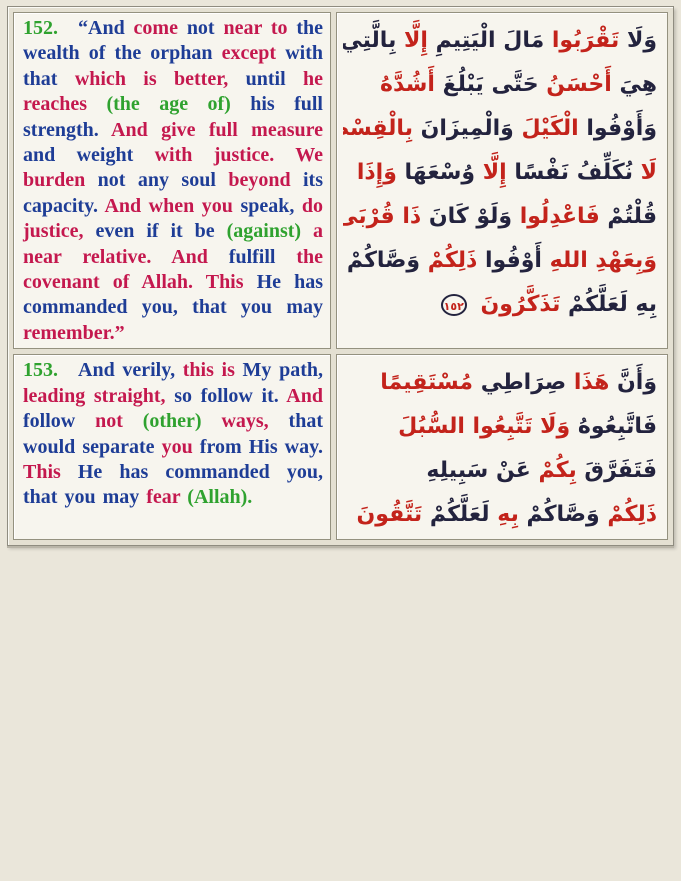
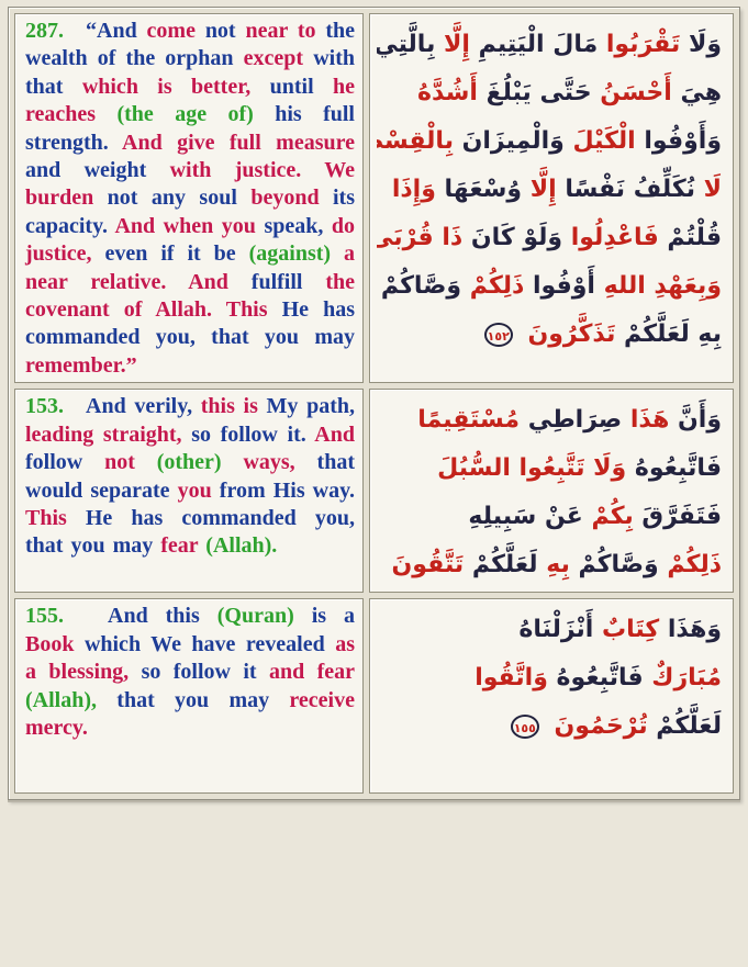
- 152. “And come not near to the wealth of the orphan except with that which is better, until he reaches (the age of) his full strength. And give full measure and weight with justice. We burden not any soul beyond its capacity. And when you speak, do justice, even if it be (against) a near relative. And fulfill the covenant of Allah. This He has commanded you, that you may remember.”	وَلَا تَقْرَبُوا مَالَ الْيَتِيمِ إِلَّا بِالَّتِيهِيَ أَحْسَنُ حَتَّى يَبْلُغَ أَشُدَّهُوَأَوْفُوا الْكَيْلَ وَالْمِيزَانَ بِالْقِسْلَا نُكَلِّفُ نَفْسًا إِلَّا وُسْعَهَا وَإِذَاقُلْتُمْ فَاعْدِلُوا وَلَوْ كَانَ ذَا قُرْبَىوَبِعَهْدِ اللهِ أَوْفُوا ذَلِكُمْ وَصَّاكُمْبِهِ لَعَلَّكُمْ تَذَكَّرُونَ ١٥٢
+ 287. “And come not near to the wealth of the orphan except with that which is better, until he reaches (the age of) his full strength. And give full measure and weight with justice. We burden not any soul beyond its capacity. And when you speak, do justice, even if it be (against) a near relative. And fulfill the covenant of Allah. This He has commanded you, that you may remember.”	وَلَا تَقْرَبُوا مَالَ الْيَتِيمِ إِلَّا بِالَّتِيهِيَ أَحْسَنُ حَتَّى يَبْلُغَ أَشُدَّهُوَأَوْفُوا الْكَيْلَ وَالْمِيزَانَ بِالْقِسْلَا نُكَلِّفُ نَفْسًا إِلَّا وُسْعَهَا وَإِذَاقُلْتُمْ فَاعْدِلُوا وَلَوْ كَانَ ذَا قُرْبَىوَبِعَهْدِ اللهِ أَوْفُوا ذَلِكُمْ وَصَّاكُمْبِهِ لَعَلَّكُمْ تَذَكَّرُونَ ١٥٢
  153. And verily, this is My path, leading straight, so follow it. And follow not (other) ways, that would separate you from His way. This He has commanded you, that you may fear (Allah).	وَأَنَّ هَذَا صِرَاطِي مُسْتَقِيمًافَاتَّبِعُوهُ وَلَا تَتَّبِعُوا السُّبُلَفَتَفَرَّقَ بِكُمْ عَنْ سَبِيلِهِذَلِكُمْ وَصَّاكُمْ بِهِ لَعَلَّكُمْ تَتَّقُونَ
+ 155. And this (Quran) is a Book which We have revealed as a blessing, so follow it and fear (Allah), that you may receive mercy.	وَهَذَا كِتَابٌ أَنْزَلْنَاهُمُبَارَكٌ فَاتَّبِعُوهُ وَاتَّقُوالَعَلَّكُمْ تُرْحَمُونَ ١٥٥
